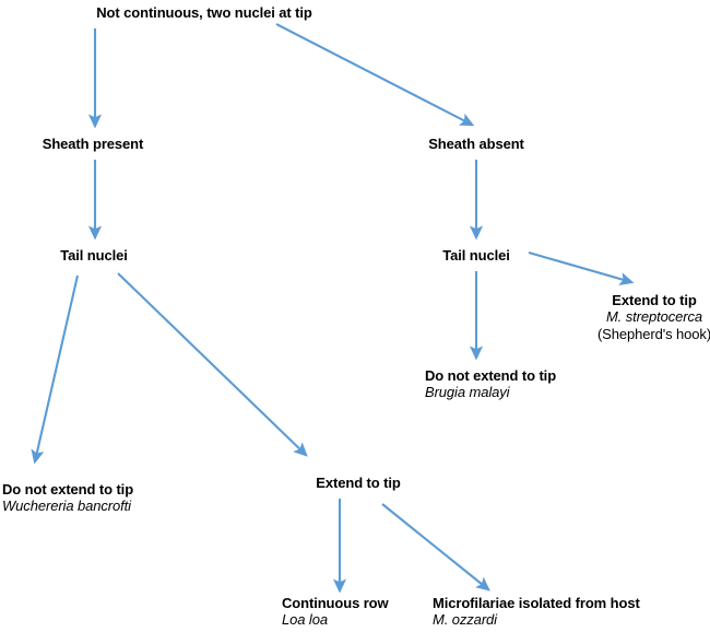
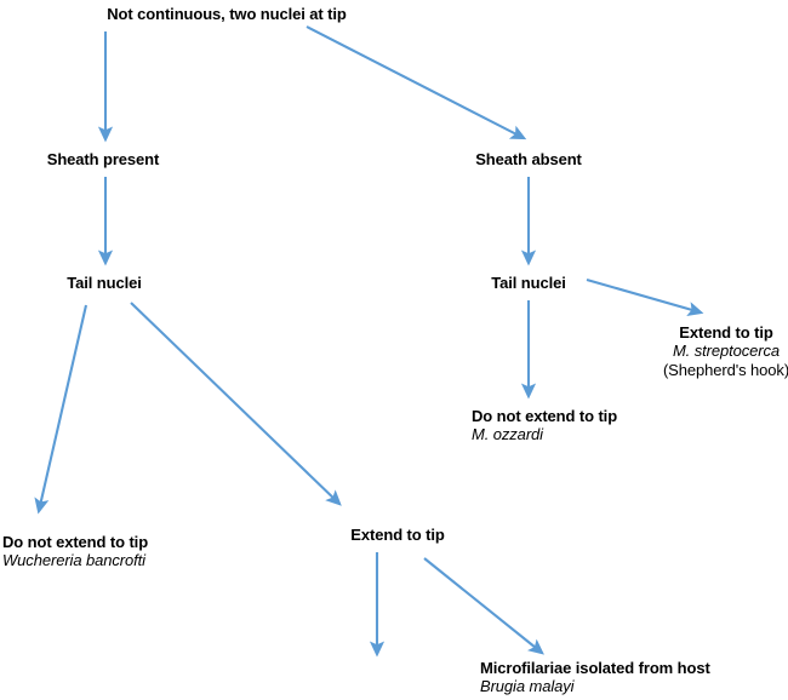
  Not continuous, two nuclei at tip
  Sheath present
  Sheath absent
  Tail nuclei
  Tail nuclei
  Extend to tip
  M. streptocerca
  (Shepherd's hook)
  Do not extend to tip
- Brugia malayi
+ M. ozzardi
  Do not extend to tip
  Wuchereria bancrofti
  Extend to tip
- Continuous row
- Loa loa
  Microfilariae isolated from host
- M. ozzardi
+ Brugia malayi
